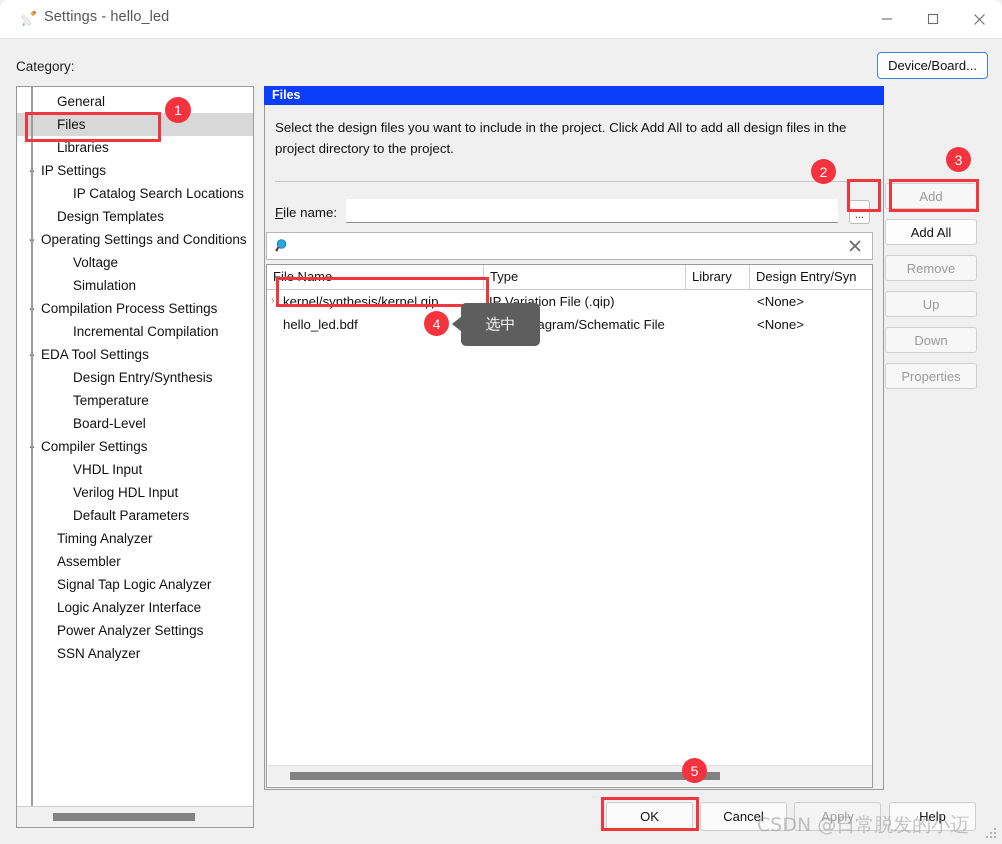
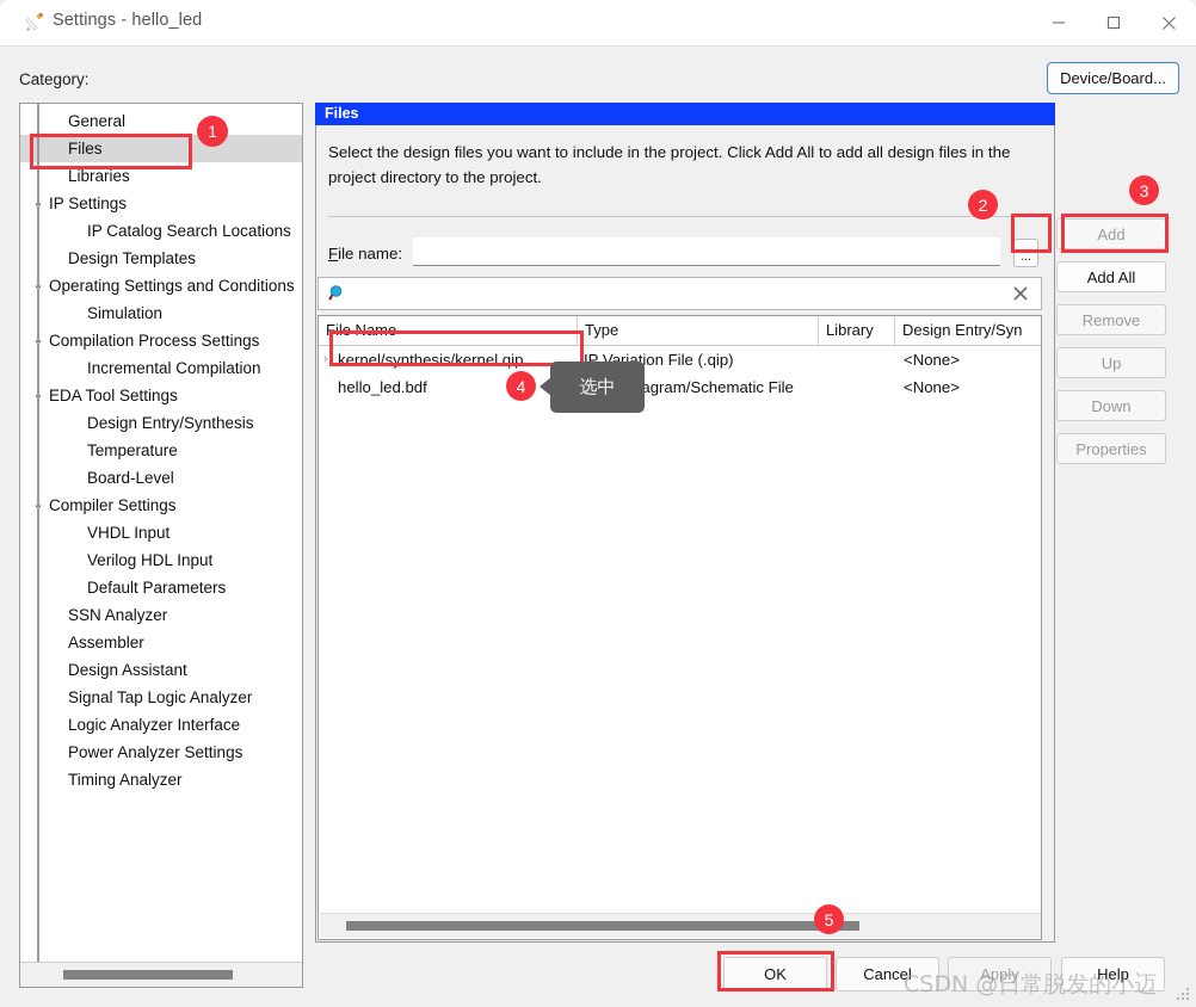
  Settings - hello_led
  Category:
  Device/Board...
  General
  Files
  Libraries
  IP Settings
  IP Catalog Search Locations
  Design Templates
  Operating Settings and Conditions
- Voltage
  Simulation
  Compilation Process Settings
  Incremental Compilation
  EDA Tool Settings
  Design Entry/Synthesis
  Temperature
  Board-Level
  Compiler Settings
  VHDL Input
  Verilog HDL Input
  Default Parameters
- Timing Analyzer
+ SSN Analyzer
  Assembler
+ Design Assistant
  Signal Tap Logic Analyzer
  Logic Analyzer Interface
  Power Analyzer Settings
- SSN Analyzer
+ Timing Analyzer
  Files
  Select the design files you want to include in the project. Click Add All to add all design files in the project directory to the project.
  File name:
  ...
  File Name
  Type
  Library
  Design Entry/Syn
  ›
  kernel/synthesis/kernel.qip
  IP Variation File (.qip)
  <None>
  hello_led.bdf
  agram/Schematic File
  <None>
  Add
  Add All
  Remove
  Up
  Down
  Properties
  OK
  Cancel
  Apply
  Help
  1
  2
  3
  4
  5
  选中
  CSDN @日常脱发的小迈
